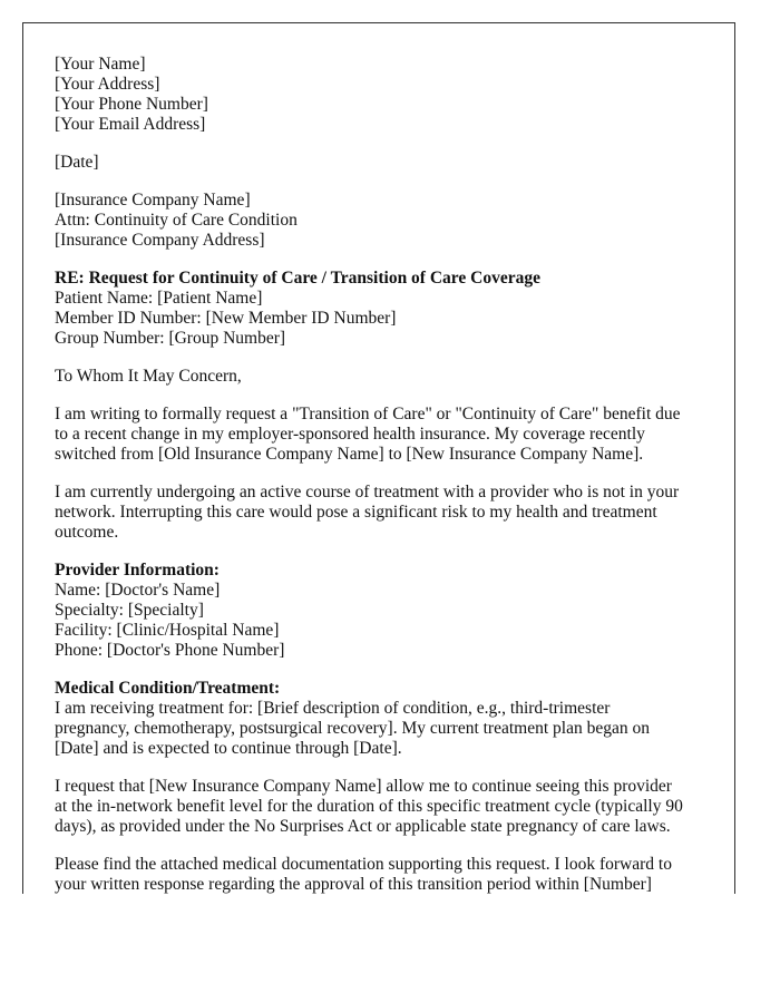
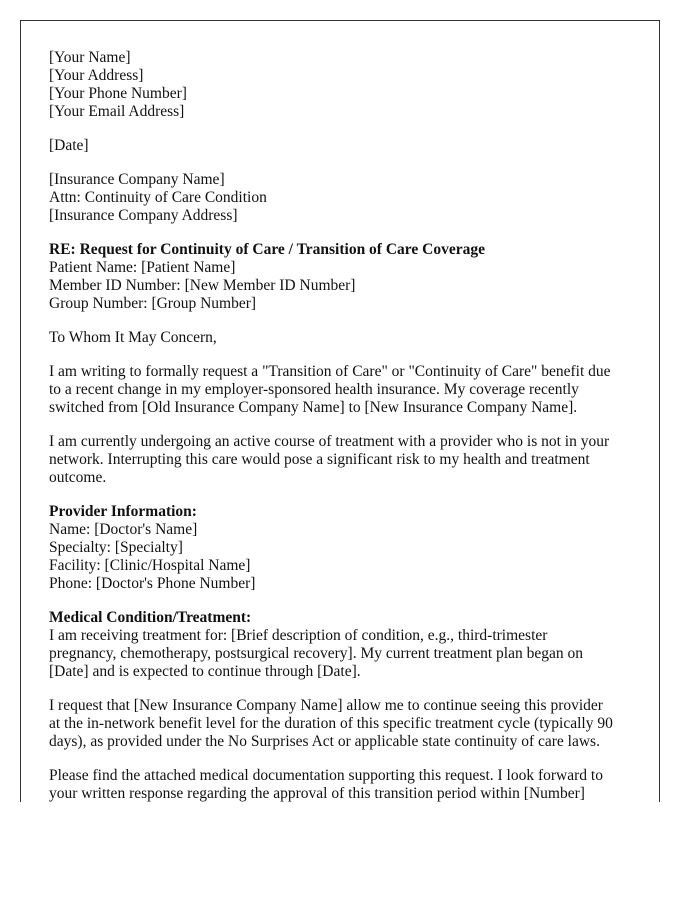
  [Your Name]
  [Your Address]
  [Your Phone Number]
  [Your Email Address]
  [Date]
  [Insurance Company Name]
  Attn: Continuity of Care Condition
  [Insurance Company Address]
  RE: Request for Continuity of Care / Transition of Care Coverage
  Patient Name: [Patient Name]
  Member ID Number: [New Member ID Number]
  Group Number: [Group Number]
  To Whom It May Concern,
  I am writing to formally request a "Transition of Care" or "Continuity of Care" benefit due
  to a recent change in my employer-sponsored health insurance. My coverage recently
  switched from [Old Insurance Company Name] to [New Insurance Company Name].
  I am currently undergoing an active course of treatment with a provider who is not in your
  network. Interrupting this care would pose a significant risk to my health and treatment
  outcome.
  Provider Information:
  Name: [Doctor's Name]
  Specialty: [Specialty]
  Facility: [Clinic/Hospital Name]
  Phone: [Doctor's Phone Number]
  Medical Condition/Treatment:
  I am receiving treatment for: [Brief description of condition, e.g., third-trimester
  pregnancy, chemotherapy, postsurgical recovery]. My current treatment plan began on
  [Date] and is expected to continue through [Date].
  I request that [New Insurance Company Name] allow me to continue seeing this provider
  at the in-network benefit level for the duration of this specific treatment cycle (typically 90
- days), as provided under the No Surprises Act or applicable state pregnancy of care laws.
+ days), as provided under the No Surprises Act or applicable state continuity of care laws.
  Please find the attached medical documentation supporting this request. I look forward to
  your written response regarding the approval of this transition period within [Number]
